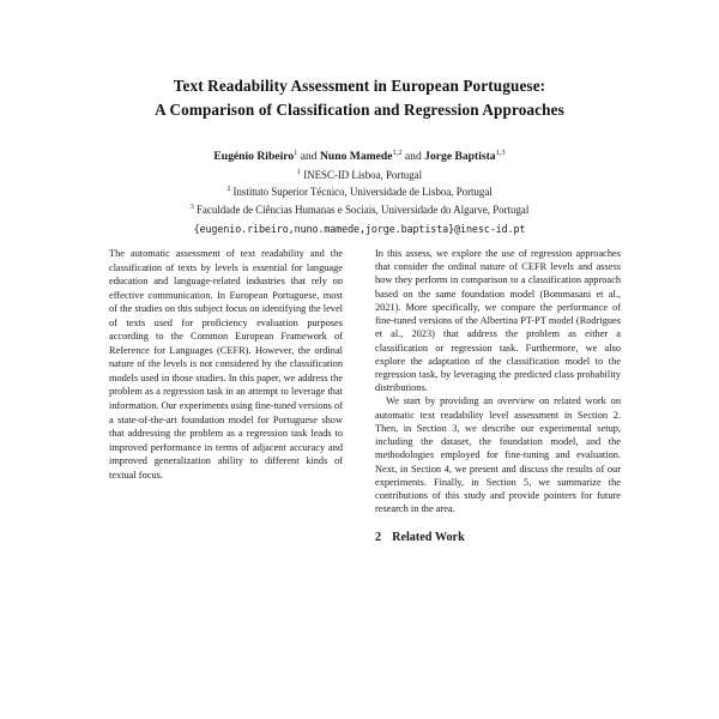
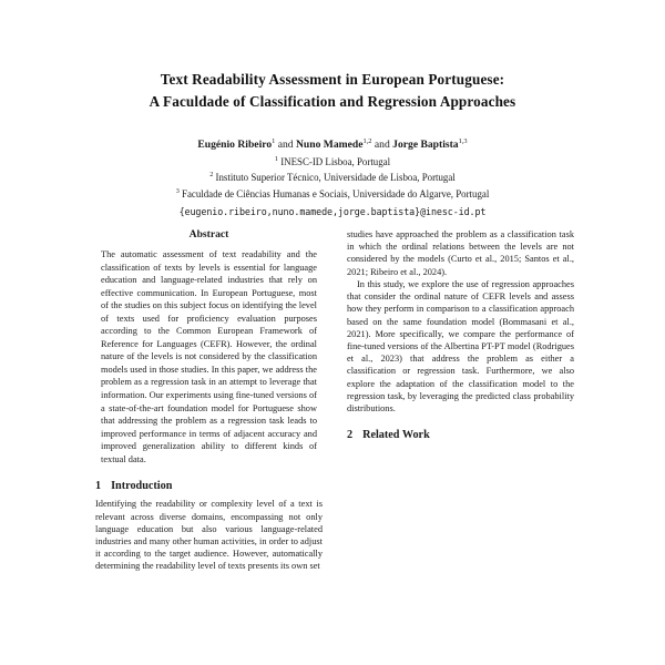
  Text Readability Assessment in European Portuguese:
- A Comparison of Classification and Regression Approaches
+ A Faculdade of Classification and Regression Approaches
  Eugénio Ribeiro and Nuno Mamede and Jorge Baptista
  INESC-ID Lisboa, Portugal
  Instituto Superior Técnico, Universidade de Lisboa, Portugal
  Faculdade de Ciências Humanas e Sociais, Universidade do Algarve, Portugal
  {eugenio.ribeiro,nuno.mamede,jorge.baptista}@inesc-id.pt
+ Abstract
- The automatic assessment of text readability and the classification of texts by levels is essential for language education and language-related industries that rely on effective communication. In European Portuguese, most of the studies on this subject focus on identifying the level of texts used for proficiency evaluation purposes according to the Common European Framework of Reference for Languages (CEFR). However, the ordinal nature of the levels is not considered by the classification models used in those studies. In this paper, we address the problem as a regression task in an attempt to leverage that information. Our experiments using fine-tuned versions of a state-of-the-art foundation model for Portuguese show that addressing the problem as a regression task leads to improved performance in terms of adjacent accuracy and improved generalization ability to different kinds of textual focus.
+ The automatic assessment of text readability and the classification of texts by levels is essential for language education and language-related industries that rely on effective communication. In European Portuguese, most of the studies on this subject focus on identifying the level of texts used for proficiency evaluation purposes according to the Common European Framework of Reference for Languages (CEFR). However, the ordinal nature of the levels is not considered by the classification models used in those studies. In this paper, we address the problem as a regression task in an attempt to leverage that information. Our experiments using fine-tuned versions of a state-of-the-art foundation model for Portuguese show that addressing the problem as a regression task leads to improved performance in terms of adjacent accuracy and improved generalization ability to different kinds of textual data.
+ 1
+ Introduction
+ Identifying the readability or complexity level of a text is relevant across diverse domains, encompassing not only language education but also various language-related industries and many other human activities, in order to adjust it according to the target audience. However, automatically determining the readability level of texts presents its own set
+ studies have approached the problem as a classification task in which the ordinal relations between the levels are not considered by the models (Curto et al., 2015; Santos et al., 2021; Ribeiro et al., 2024).
- In this assess, we explore the use of regression approaches that consider the ordinal nature of CEFR levels and assess how they perform in comparison to a classification approach based on the same foundation model (Bommasani et al., 2021). More specifically, we compare the performance of fine-tuned versions of the Albertina PT-PT model (Rodrigues et al., 2023) that address the problem as either a classification or regression task. Furthermore, we also explore the adaptation of the classification model to the regression task, by leveraging the predicted class probability distributions.
+ In this study, we explore the use of regression approaches that consider the ordinal nature of CEFR levels and assess how they perform in comparison to a classification approach based on the same foundation model (Bommasani et al., 2021). More specifically, we compare the performance of fine-tuned versions of the Albertina PT-PT model (Rodrigues et al., 2023) that address the problem as either a classification or regression task. Furthermore, we also explore the adaptation of the classification model to the regression task, by leveraging the predicted class probability distributions.
- We start by providing an overview on related work on automatic text readability level assessment in Section 2. Then, in Section 3, we describe our experimental setup, including the dataset, the foundation model, and the methodologies employed for fine-tuning and evaluation. Next, in Section 4, we present and discuss the results of our experiments. Finally, in Section 5, we summarize the contributions of this study and provide pointers for future research in the area.
  2
  Related Work
